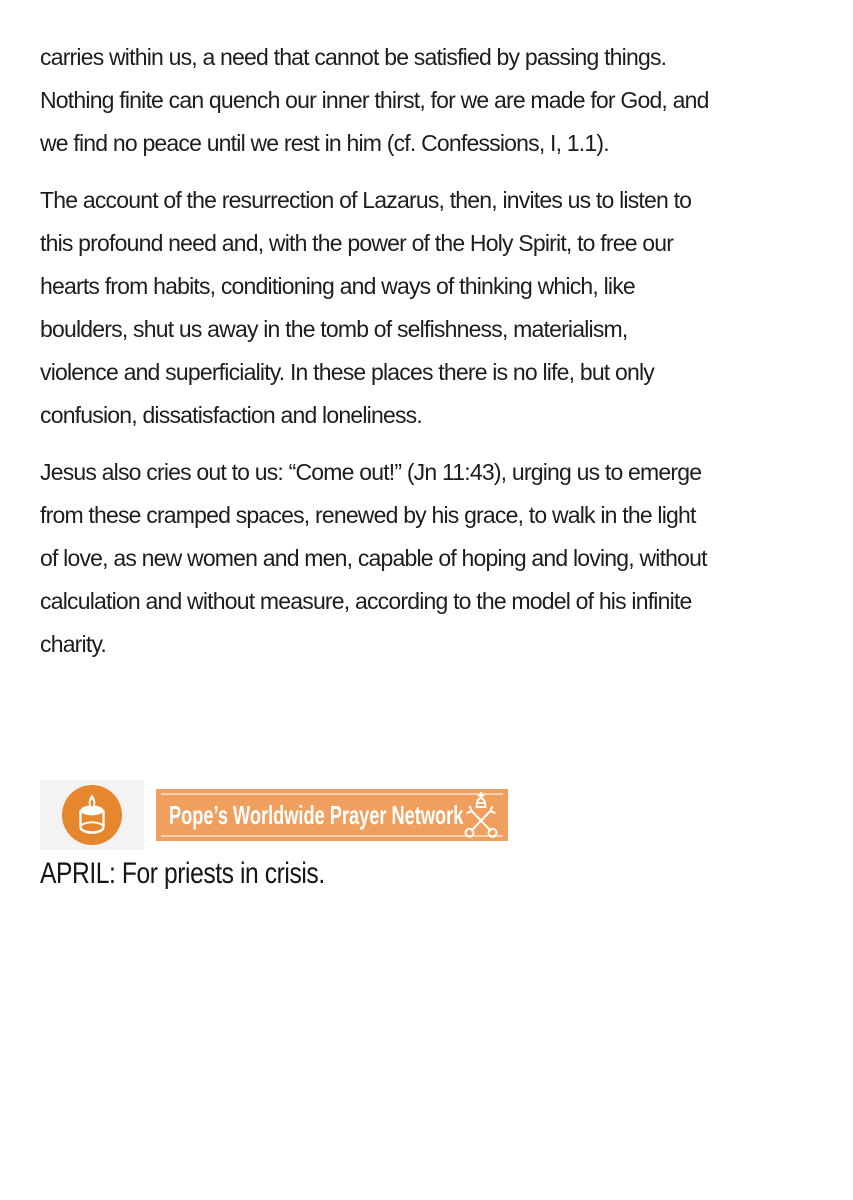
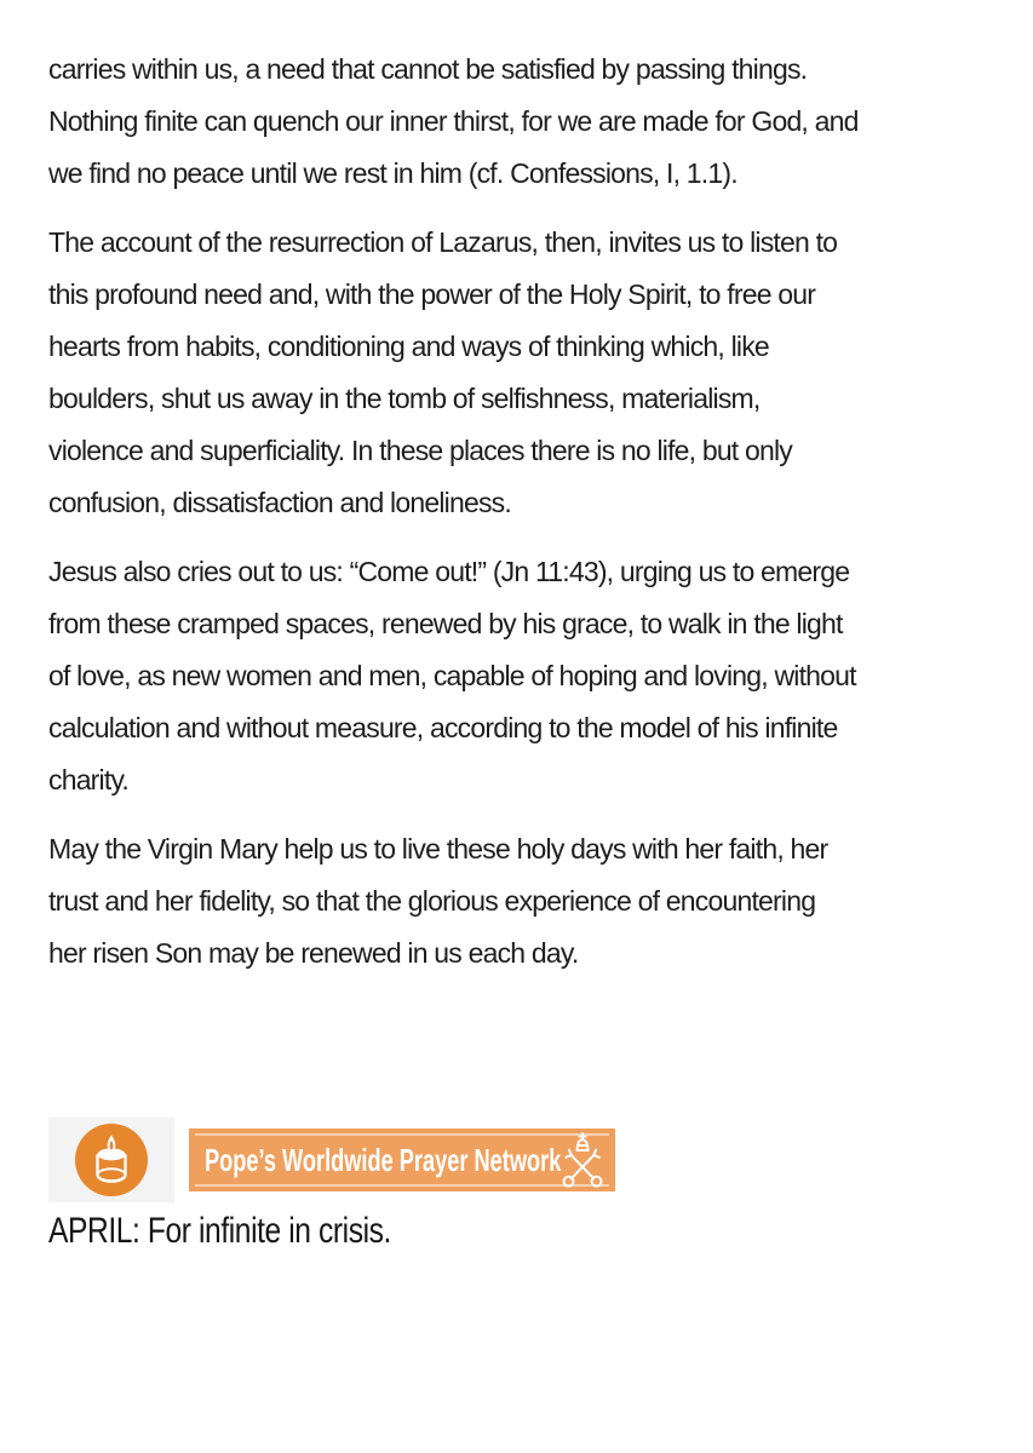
  carries within us, a need that cannot be satisfied by passing things.
  Nothing finite can quench our inner thirst, for we are made for God, and
  we find no peace until we rest in him (cf. Confessions, I, 1.1).
  The account of the resurrection of Lazarus, then, invites us to listen to
  this profound need and, with the power of the Holy Spirit, to free our
  hearts from habits, conditioning and ways of thinking which, like
  boulders, shut us away in the tomb of selfishness, materialism,
  violence and superficiality. In these places there is no life, but only
  confusion, dissatisfaction and loneliness.
  Jesus also cries out to us: “Come out!” (Jn 11:43), urging us to emerge
  from these cramped spaces, renewed by his grace, to walk in the light
  of love, as new women and men, capable of hoping and loving, without
  calculation and without measure, according to the model of his infinite
  charity.
+ May the Virgin Mary help us to live these holy days with her faith, her
+ trust and her fidelity, so that the glorious experience of encountering
+ her risen Son may be renewed in us each day.
  Pope’s Worldwide Prayer Network
- APRIL: For priests in crisis.
+ APRIL: For infinite in crisis.
